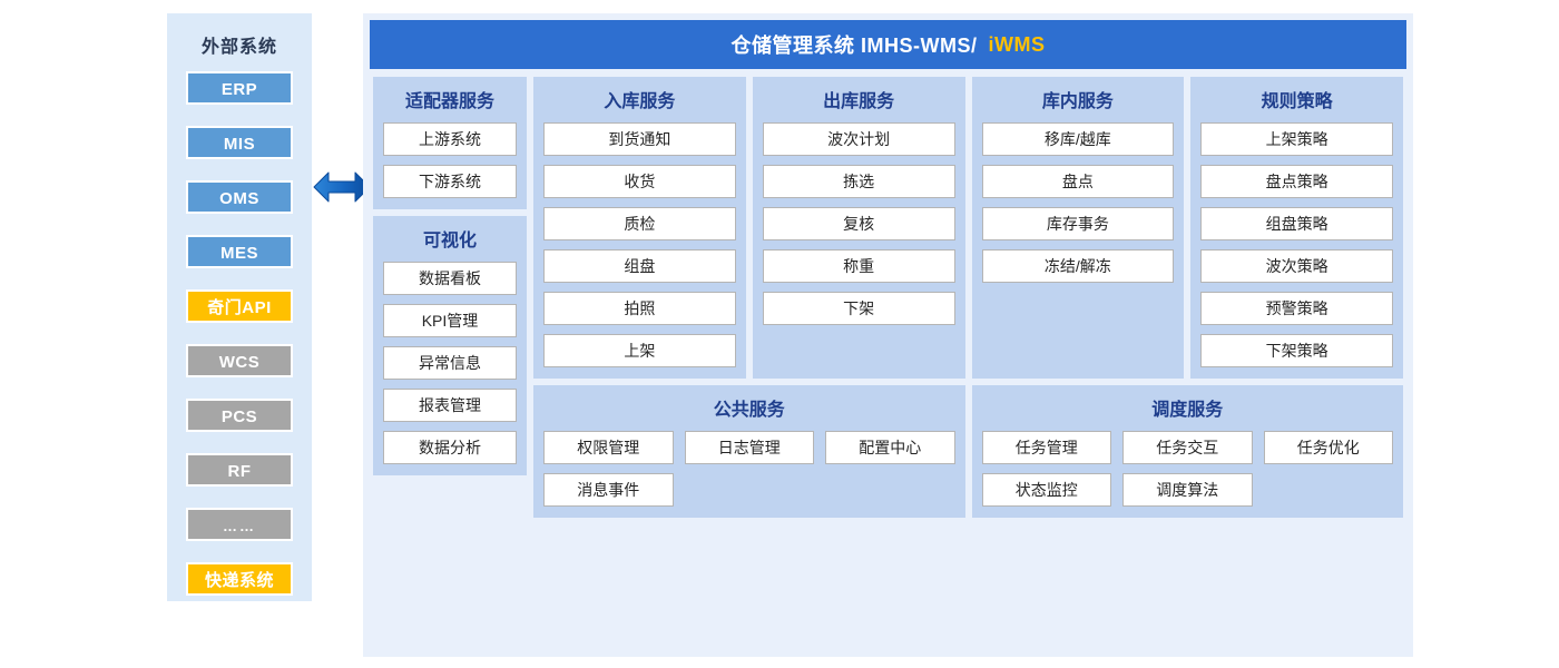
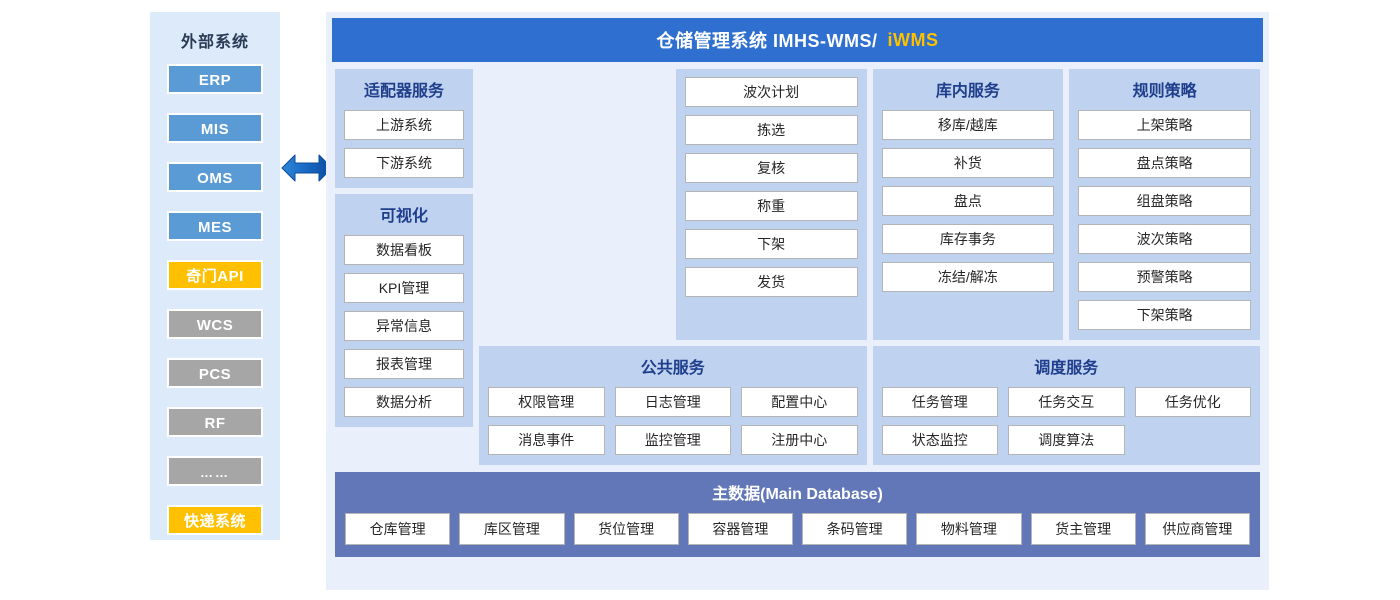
  外部系统
  ERP
  MIS
  OMS
  MES
  奇门API
  WCS
  PCS
  RF
  ……
  快递系统
  仓储管理系统 IMHS-WMS/
  iWMS
  适配器服务
  上游系统
  下游系统
  可视化
  数据看板
  KPI管理
  异常信息
  报表管理
  数据分析
- 入库服务
- 到货通知
- 收货
- 质检
- 组盘
- 拍照
- 上架
- 出库服务
  波次计划
  拣选
  复核
  称重
  下架
+ 发货
  库内服务
  移库/越库
+ 补货
  盘点
  库存事务
  冻结/解冻
  规则策略
  上架策略
  盘点策略
  组盘策略
  波次策略
  预警策略
  下架策略
  公共服务
  权限管理
  日志管理
  配置中心
  消息事件
+ 监控管理
+ 注册中心
  调度服务
  任务管理
  任务交互
  任务优化
  状态监控
  调度算法
+ 主数据(Main Database)
+ 仓库管理
+ 库区管理
+ 货位管理
+ 容器管理
+ 条码管理
+ 物料管理
+ 货主管理
+ 供应商管理
